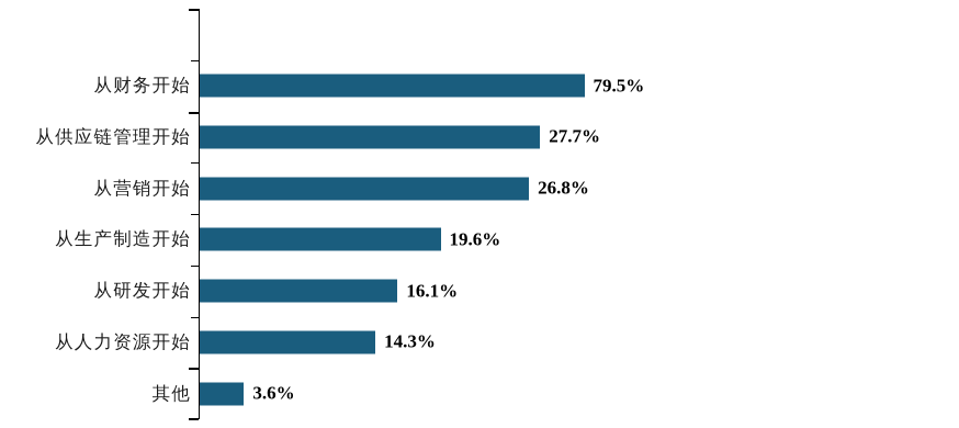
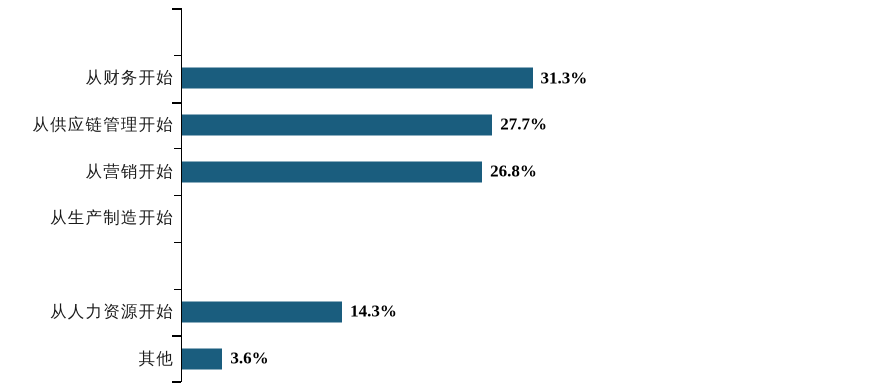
  从财务开始
- 79.5%
+ 31.3%
  从供应链管理开始
  27.7%
  从营销开始
  26.8%
  从生产制造开始
- 19.6%
- 从研发开始
- 16.1%
  从人力资源开始
  14.3%
  其他
  3.6%
